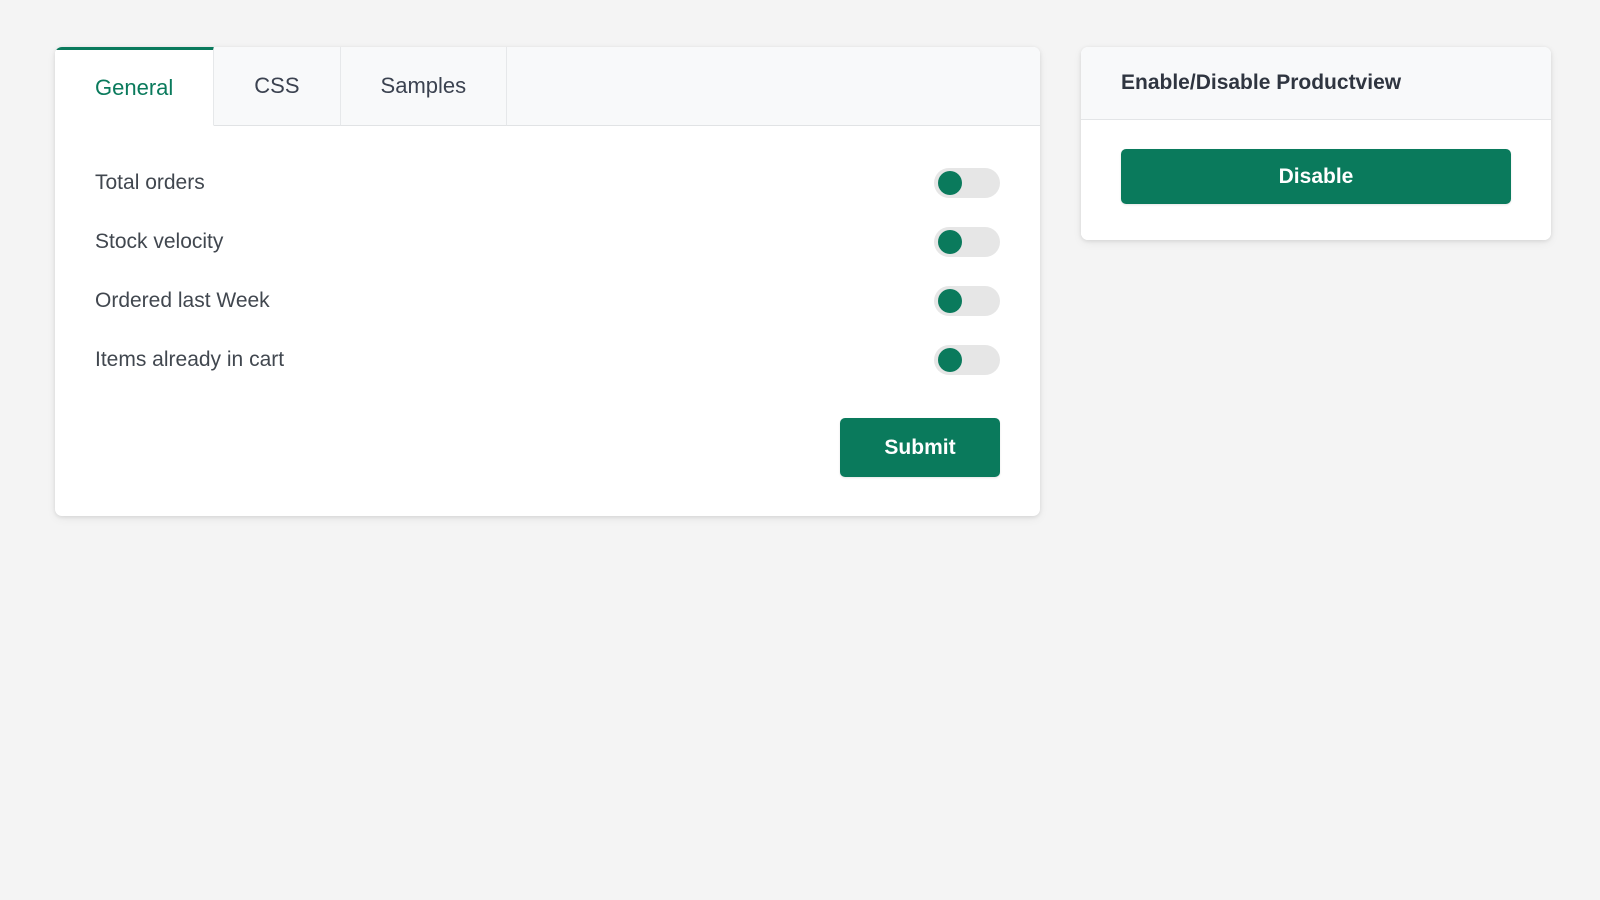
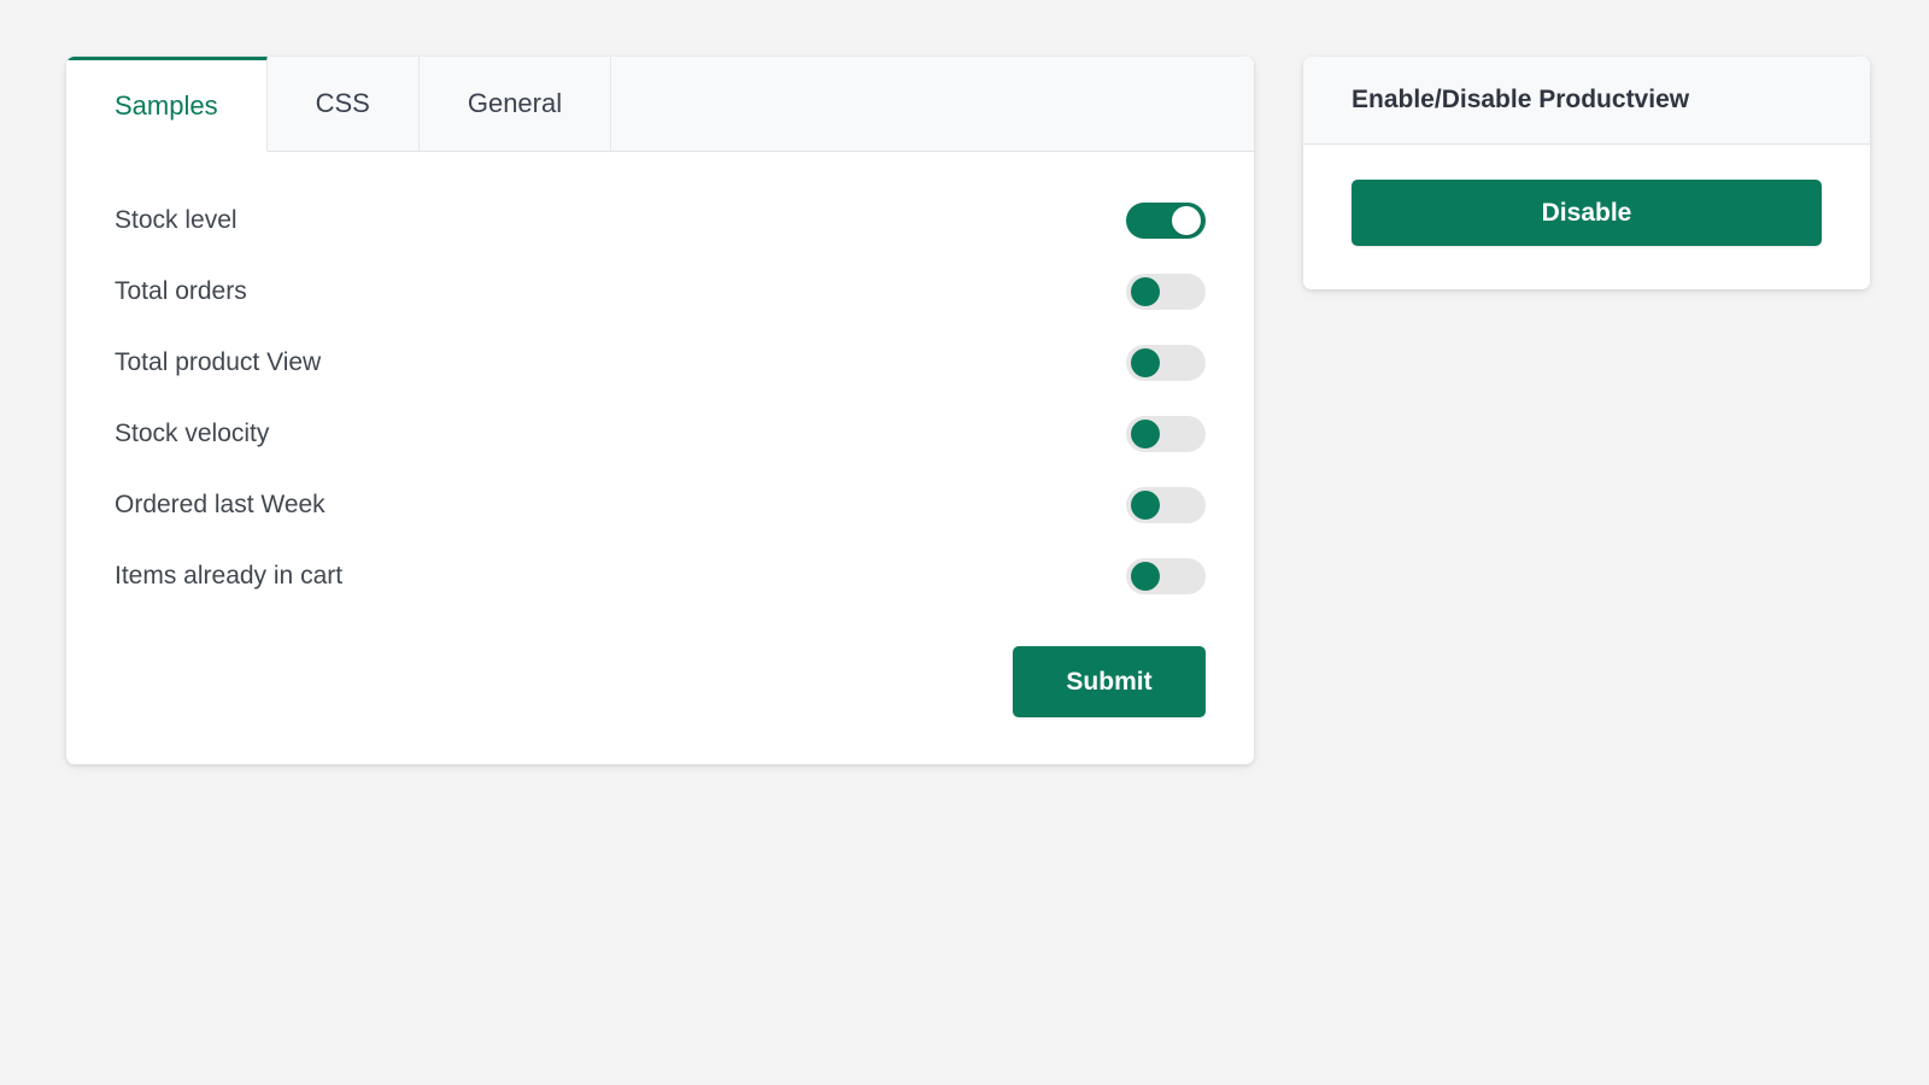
- General
+ Samples
  CSS
- Samples
+ General
+ Stock level
  Total orders
+ Total product View
  Stock velocity
  Ordered last Week
  Items already in cart
  Submit
  Enable/Disable Productview
  Disable
